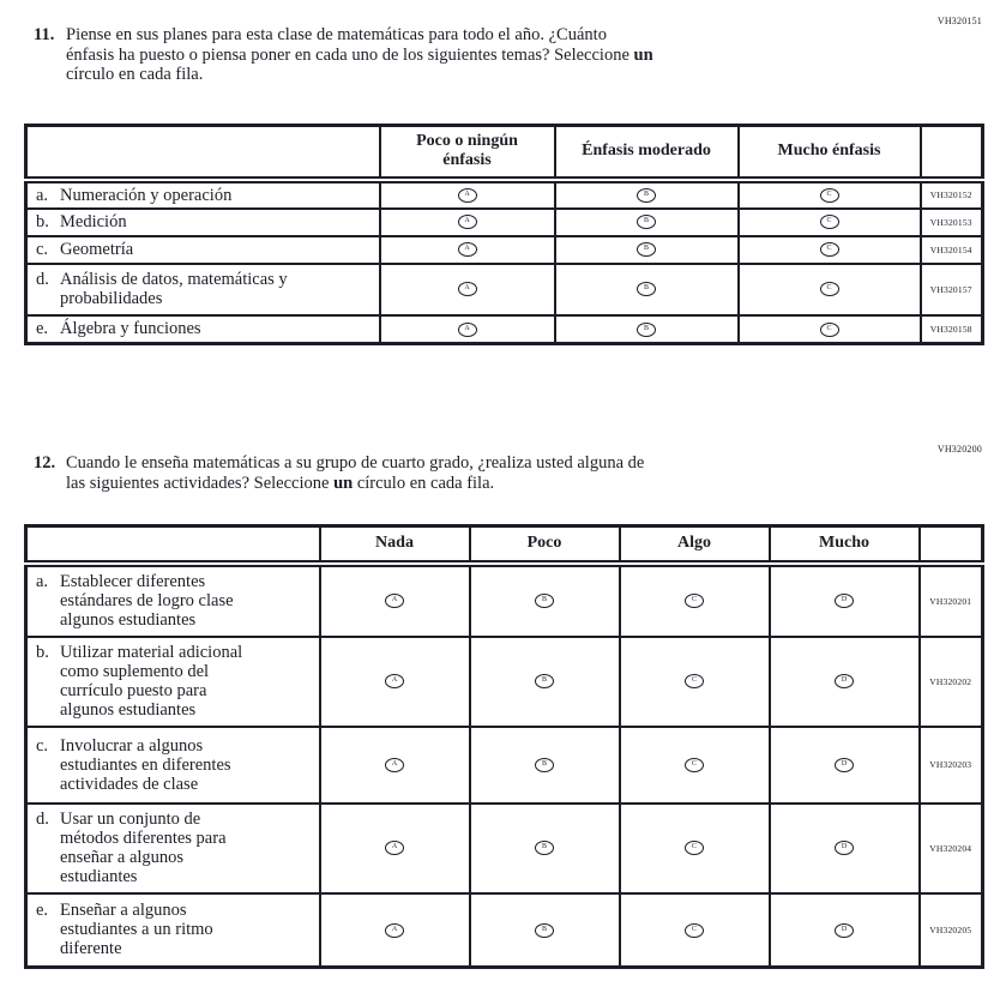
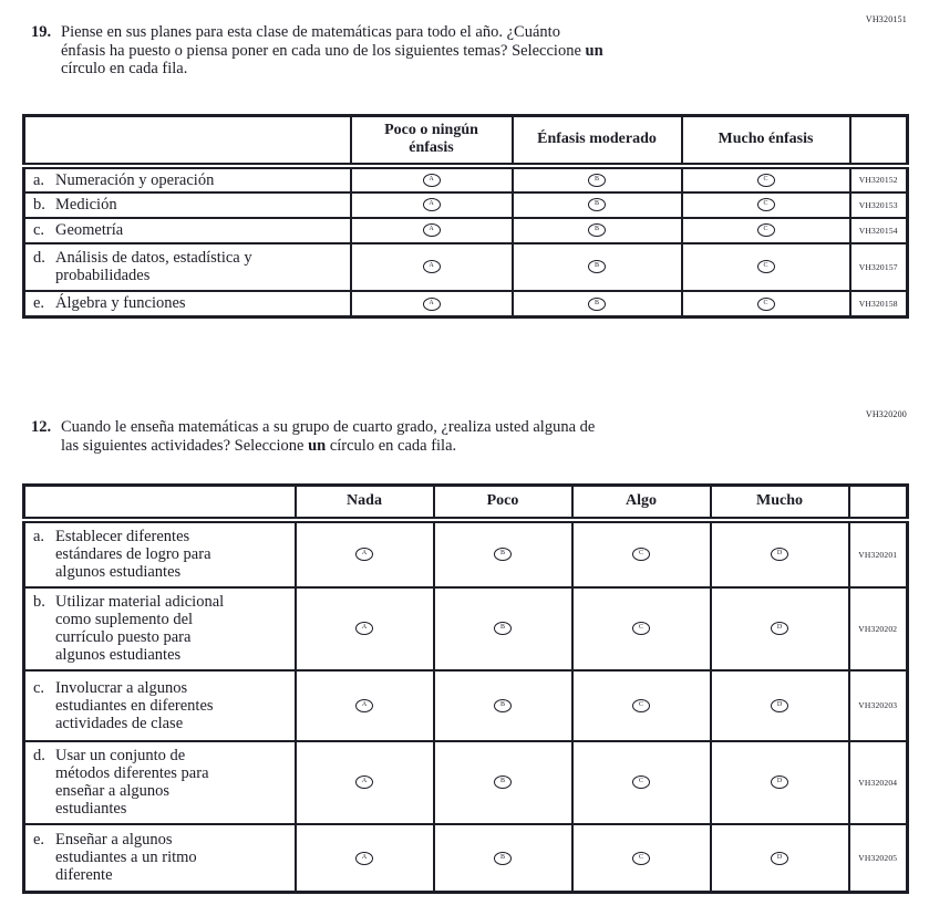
  VH320151
- 11.
+ 19.
  Piense en sus planes para esta clase de matemáticas para todo el año. ¿Cuánto
  énfasis ha puesto o piensa poner en cada uno de los siguientes temas? Seleccione un
  círculo en cada fila.
  	Poco o ningún énfasis	Énfasis moderado	Mucho énfasis
  a. Numeración y operación				VH320152
  b. Medición				VH320153
  c. Geometría				VH320154
- d. Análisis de datos, matemáticas y probabilidades				VH320157
+ d. Análisis de datos, estadística y probabilidades				VH320157
  e. Álgebra y funciones				VH320158
  VH320200
  12.
  Cuando le enseña matemáticas a su grupo de cuarto grado, ¿realiza usted alguna de
  las siguientes actividades? Seleccione un círculo en cada fila.
  	Nada	Poco	Algo	Mucho
- a. Establecer diferentes estándares de logro clase algunos estudiantes					VH320201
+ a. Establecer diferentes estándares de logro para algunos estudiantes					VH320201
  b. Utilizar material adicional como suplemento del currículo puesto para algunos estudiantes					VH320202
  c. Involucrar a algunos estudiantes en diferentes actividades de clase					VH320203
  d. Usar un conjunto de métodos diferentes para enseñar a algunos estudiantes					VH320204
  e. Enseñar a algunos estudiantes a un ritmo diferente					VH320205
